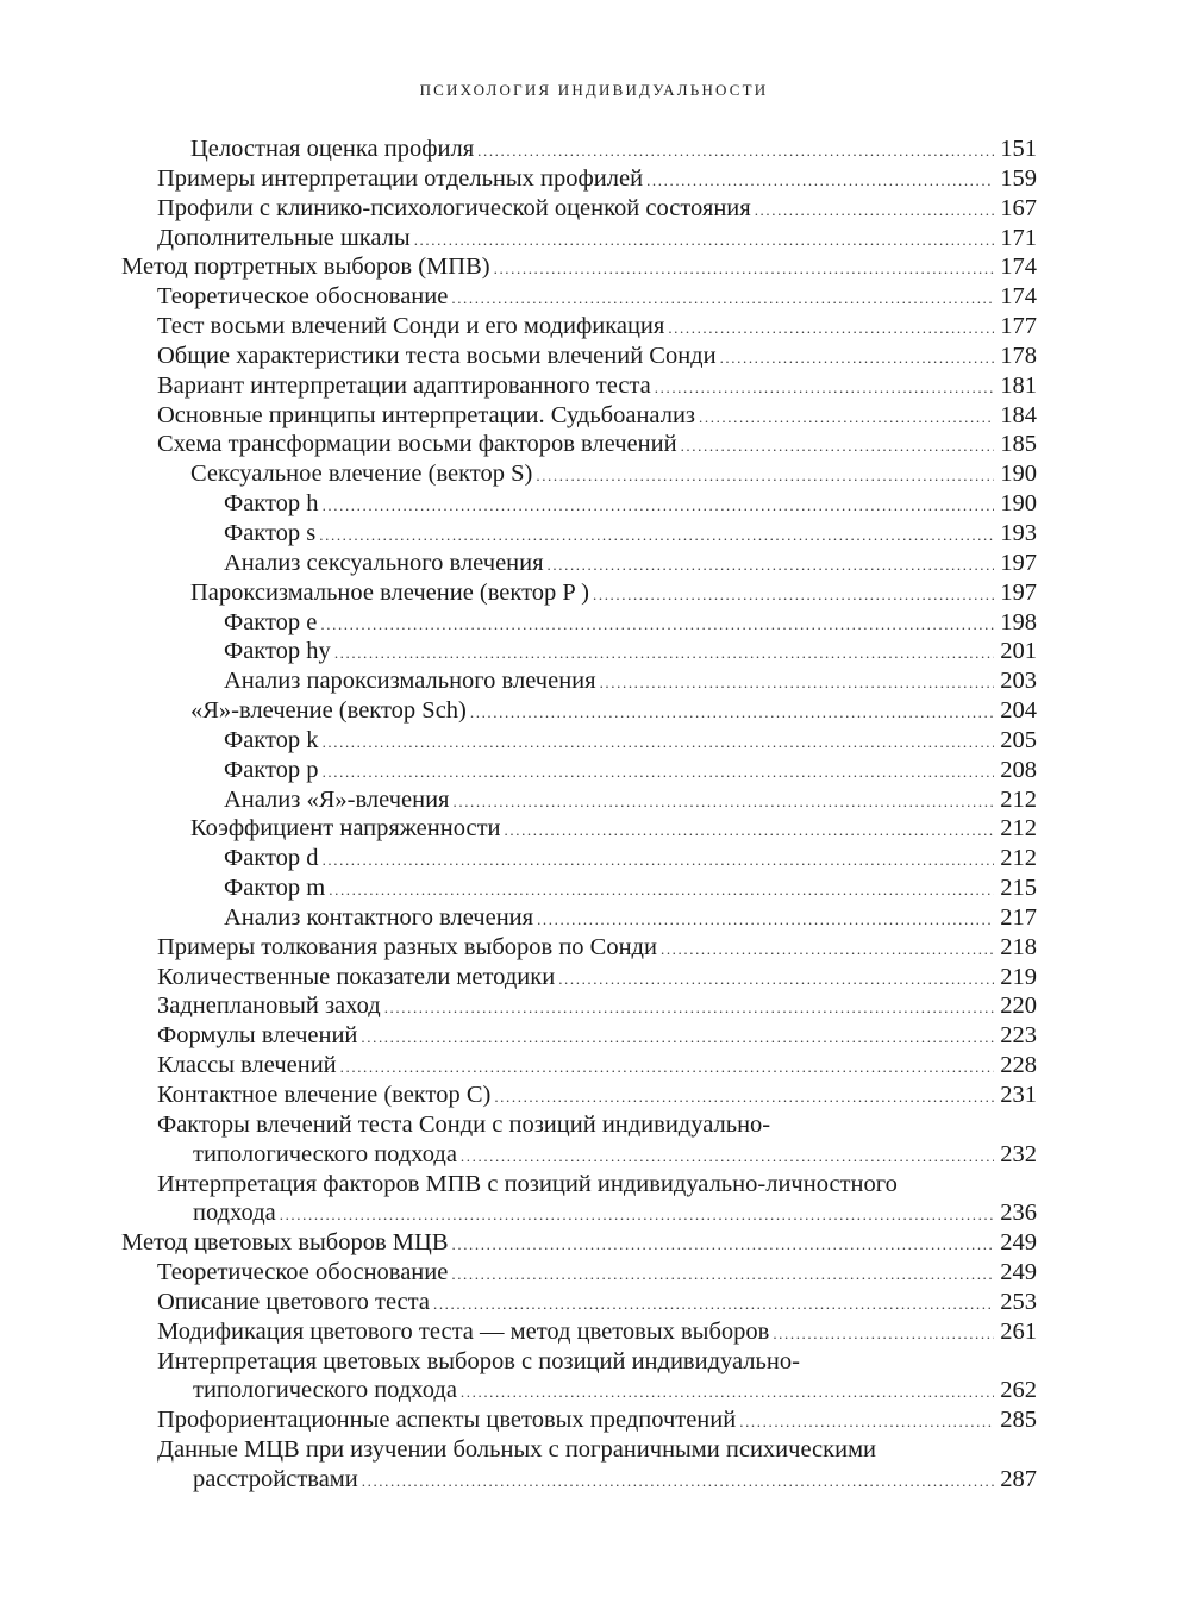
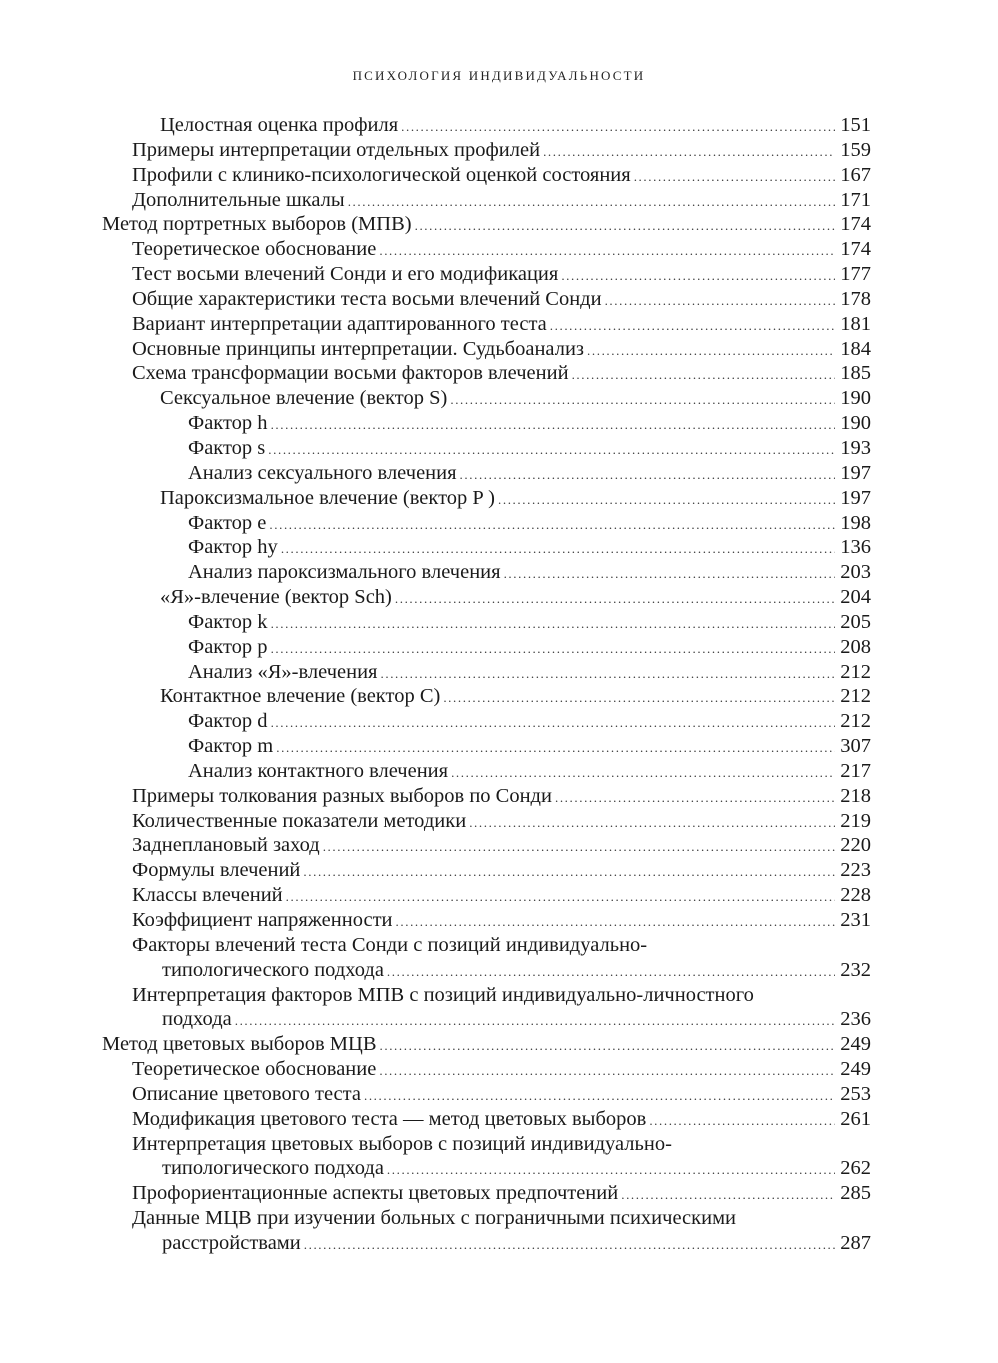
  ПСИХОЛОГИЯ ИНДИВИДУАЛЬНОСТИ
  Целостная оценка профиля
  151
  Примеры интерпретации отдельных профилей
  159
  Профили с клинико-психологической оценкой состояния
  167
  Дополнительные шкалы
  171
  Метод портретных выборов (МПВ)
  174
  Теоретическое обоснование
  174
  Тест восьми влечений Сонди и его модификация
  177
  Общие характеристики теста восьми влечений Сонди
  178
  Вариант интерпретации адаптированного теста
  181
  Основные принципы интерпретации. Судьбоанализ
  184
  Схема трансформации восьми факторов влечений
  185
  Сексуальное влечение (вектор S)
  190
  Фактор h
  190
  Фактор s
  193
  Анализ сексуального влечения
  197
  Пароксизмальное влечение (вектор P )
  197
  Фактор e
  198
  Фактор hy
- 201
+ 136
  Анализ пароксизмального влечения
  203
  «Я»-влечение (вектор Sch)
  204
  Фактор k
  205
  Фактор p
  208
  Анализ «Я»-влечения
  212
- Коэффициент напряженности
+ Контактное влечение (вектор C)
  212
  Фактор d
  212
  Фактор m
- 215
+ 307
  Анализ контактного влечения
  217
  Примеры толкования разных выборов по Сонди
  218
  Количественные показатели методики
  219
  Заднеплановый заход
  220
  Формулы влечений
  223
  Классы влечений
  228
- Контактное влечение (вектор C)
+ Коэффициент напряженности
  231
  Факторы влечений теста Сонди с позиций индивидуально-
  типологического подхода
  232
  Интерпретация факторов МПВ с позиций индивидуально-личностного
  подхода
  236
  Метод цветовых выборов МЦВ
  249
  Теоретическое обоснование
  249
  Описание цветового теста
  253
  Модификация цветового теста — метод цветовых выборов
  261
  Интерпретация цветовых выборов с позиций индивидуально-
  типологического подхода
  262
  Профориентационные аспекты цветовых предпочтений
  285
  Данные МЦВ при изучении больных с пограничными психическими
  расстройствами
  287
